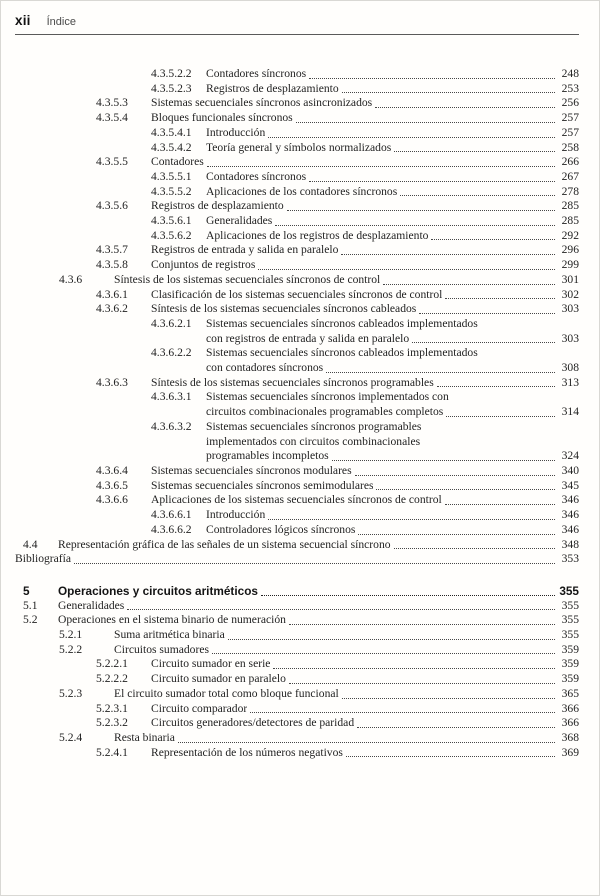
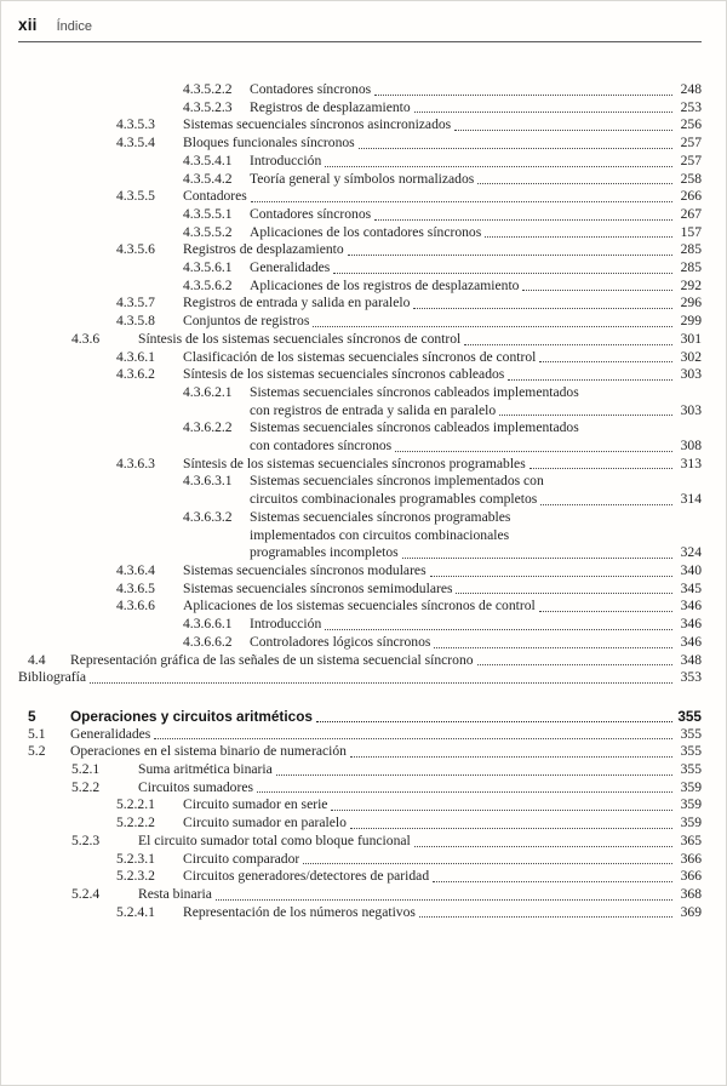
  xii
  Índice
  4.3.5.2.2
  Contadores síncronos
  248
  4.3.5.2.3
  Registros de desplazamiento
  253
  4.3.5.3
  Sistemas secuenciales síncronos asincronizados
  256
  4.3.5.4
  Bloques funcionales síncronos
  257
  4.3.5.4.1
  Introducción
  257
  4.3.5.4.2
  Teoría general y símbolos normalizados
  258
  4.3.5.5
  Contadores
  266
  4.3.5.5.1
  Contadores síncronos
  267
  4.3.5.5.2
  Aplicaciones de los contadores síncronos
- 278
+ 157
  4.3.5.6
  Registros de desplazamiento
  285
  4.3.5.6.1
  Generalidades
  285
  4.3.5.6.2
  Aplicaciones de los registros de desplazamiento
  292
  4.3.5.7
  Registros de entrada y salida en paralelo
  296
  4.3.5.8
  Conjuntos de registros
  299
  4.3.6
  Síntesis de los sistemas secuenciales síncronos de control
  301
  4.3.6.1
  Clasificación de los sistemas secuenciales síncronos de control
  302
  4.3.6.2
  Síntesis de los sistemas secuenciales síncronos cableados
  303
  4.3.6.2.1
  Sistemas secuenciales síncronos cableados implementados
  con registros de entrada y salida en paralelo
  303
  4.3.6.2.2
  Sistemas secuenciales síncronos cableados implementados
  con contadores síncronos
  308
  4.3.6.3
  Síntesis de los sistemas secuenciales síncronos programables
  313
  4.3.6.3.1
  Sistemas secuenciales síncronos implementados con
  circuitos combinacionales programables completos
  314
  4.3.6.3.2
  Sistemas secuenciales síncronos programables
  implementados con circuitos combinacionales
  programables incompletos
  324
  4.3.6.4
  Sistemas secuenciales síncronos modulares
  340
  4.3.6.5
  Sistemas secuenciales síncronos semimodulares
  345
  4.3.6.6
  Aplicaciones de los sistemas secuenciales síncronos de control
  346
  4.3.6.6.1
  Introducción
  346
  4.3.6.6.2
  Controladores lógicos síncronos
  346
  4.4
  Representación gráfica de las señales de un sistema secuencial síncrono
  348
  Bibliografía
  353
  5
  Operaciones y circuitos aritméticos
  355
  5.1
  Generalidades
  355
  5.2
  Operaciones en el sistema binario de numeración
  355
  5.2.1
  Suma aritmética binaria
  355
  5.2.2
  Circuitos sumadores
  359
  5.2.2.1
  Circuito sumador en serie
  359
  5.2.2.2
  Circuito sumador en paralelo
  359
  5.2.3
  El circuito sumador total como bloque funcional
  365
  5.2.3.1
  Circuito comparador
  366
  5.2.3.2
  Circuitos generadores/detectores de paridad
  366
  5.2.4
  Resta binaria
  368
  5.2.4.1
  Representación de los números negativos
  369
